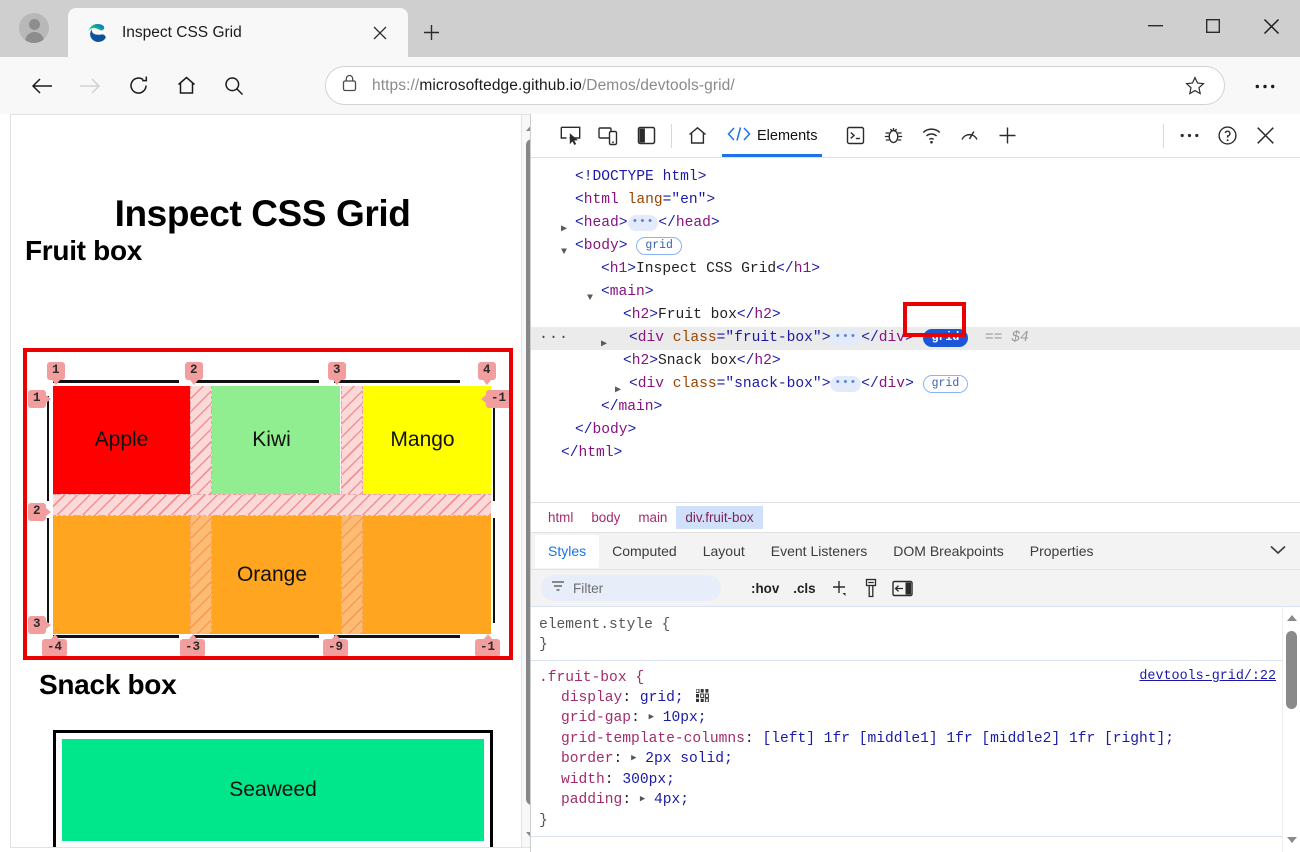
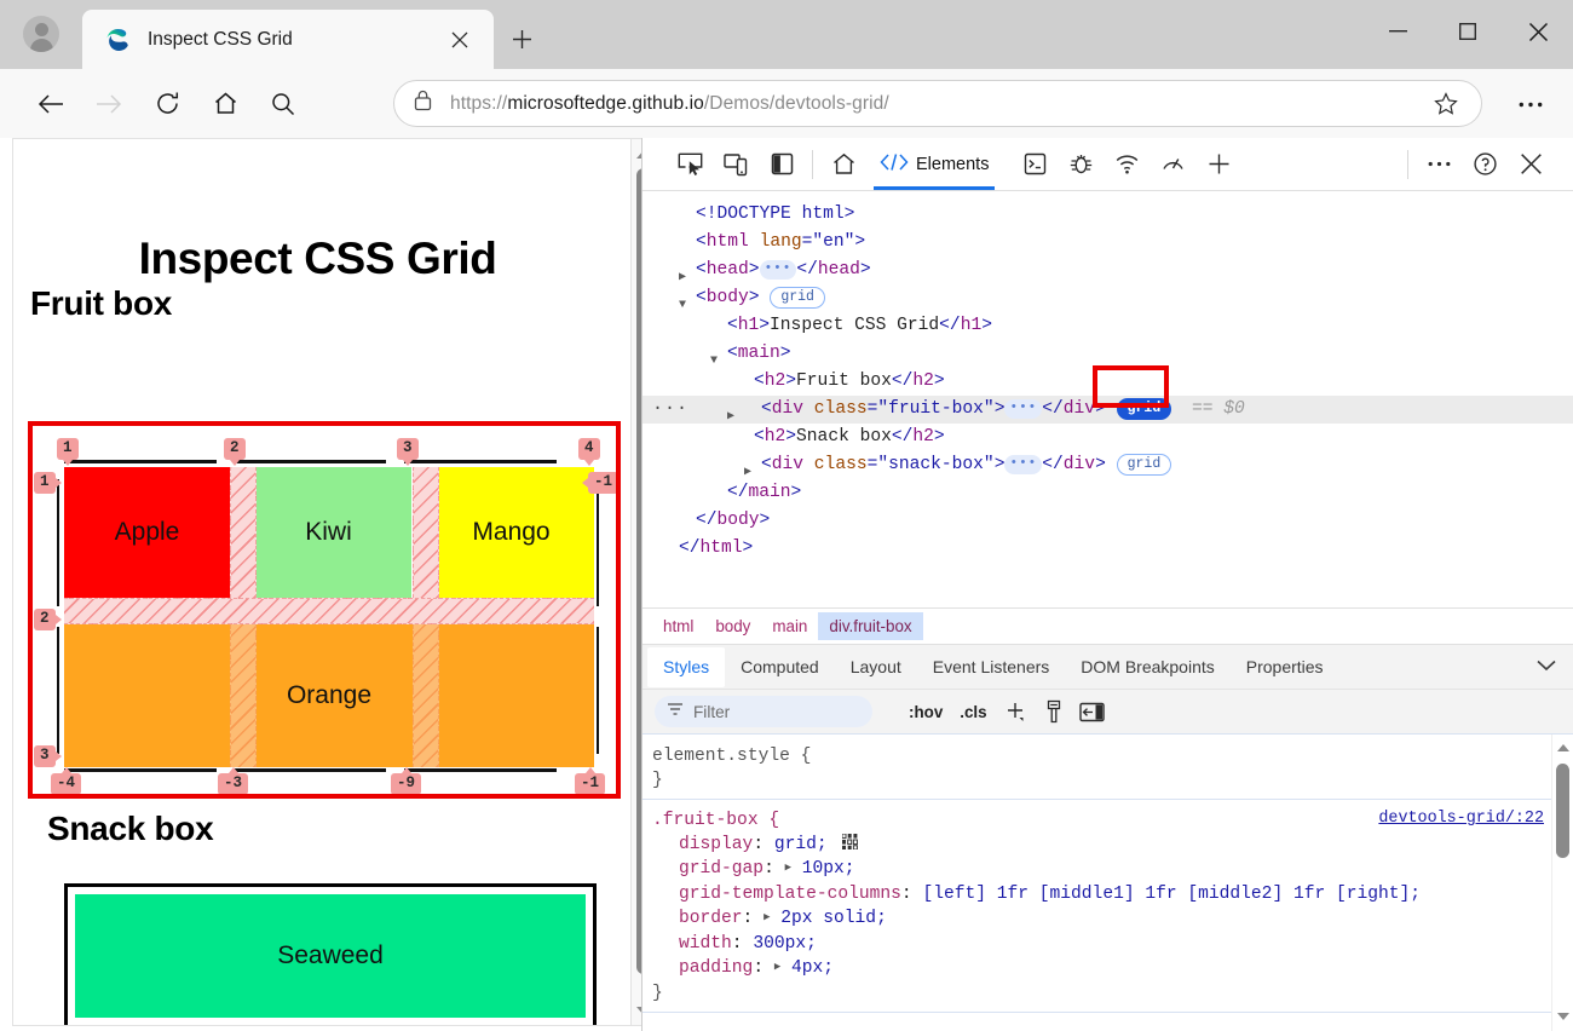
  Inspect CSS Grid
  https://microsoftedge.github.io/Demos/devtools-grid/
  Inspect CSS Grid
  Fruit box
  Apple
  Kiwi
  Mango
  Orange
  1
  2
  3
  4
  1
  2
  3
  -1
  -4
  -3
  -9
  -1
  Snack box
  Seaweed
  Elements
  <!DOCTYPE html>
  <html lang="en">
  ▶
  <head> ••• </head>
  ▼
  <body> grid
  <h1>Inspect CSS Grid</h1>
  ▼
  <main>
  <h2>Fruit box</h2>
  ···
  ▶
- <div class="fruit-box"> ••• </div> grid == $4
+ <div class="fruit-box"> ••• </div> grid == $0
  <h2>Snack box</h2>
  ▶
  <div class="snack-box"> ••• </div> grid
  </main>
  </body>
  </html>
  html
  body
  main
  div.fruit-box
  Styles
  Computed
  Layout
  Event Listeners
  DOM Breakpoints
  Properties
  Filter
  :hov
  .cls
  element.style {
  }
  devtools-grid/:22
  .fruit-box {
  display: grid;
  grid-gap: ▶ 10px;
  grid-template-columns: [left] 1fr [middle1] 1fr [middle2] 1fr [right];
  border: ▶ 2px solid;
  width: 300px;
  padding: ▶ 4px;
  }
